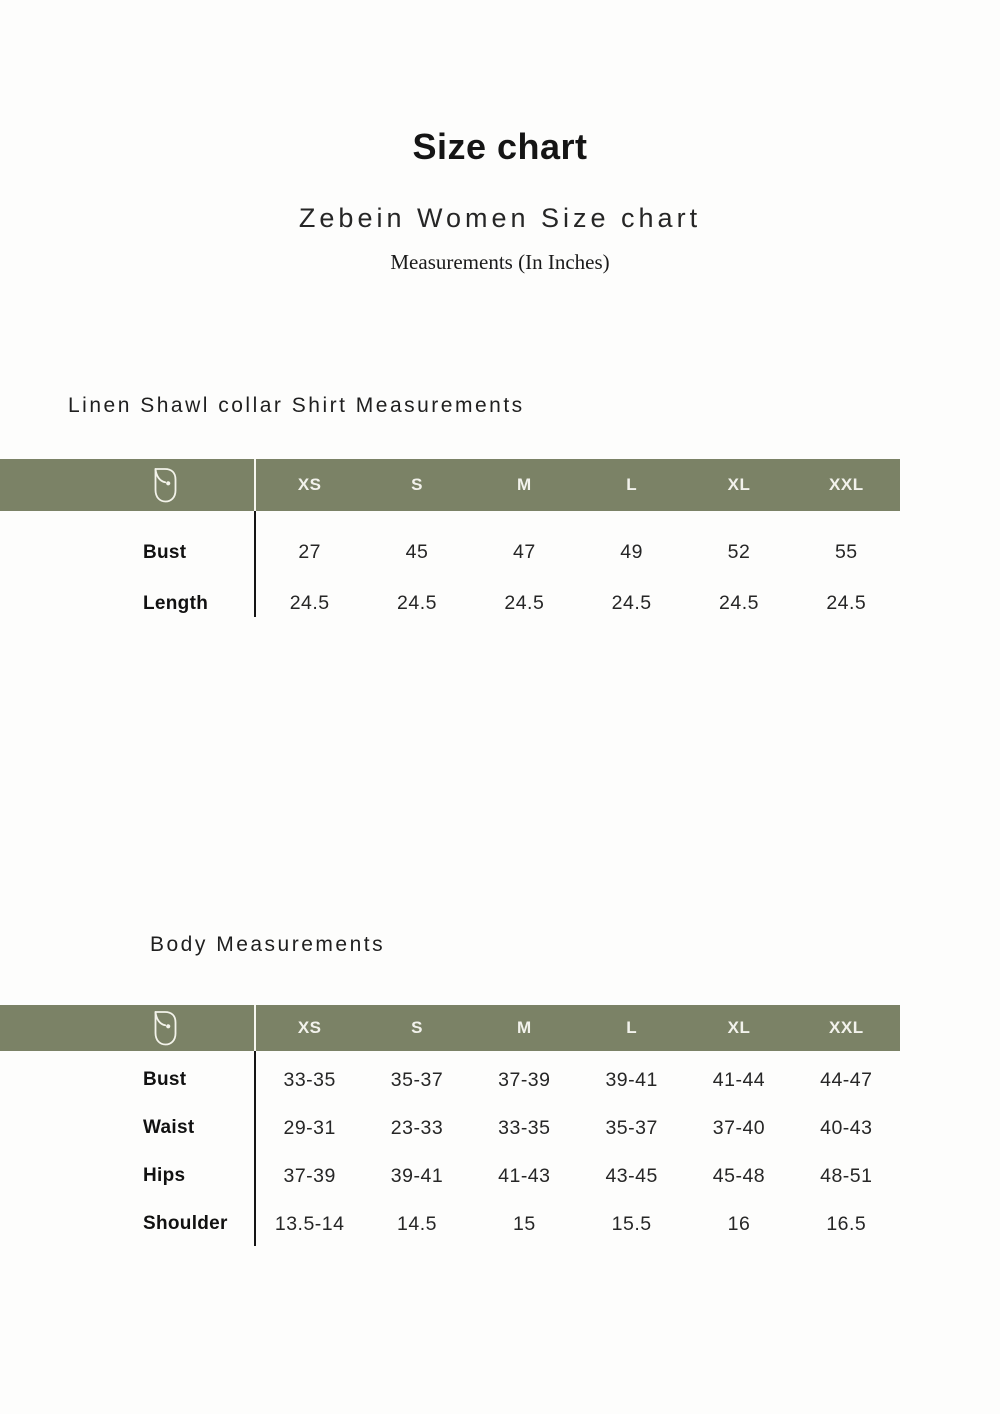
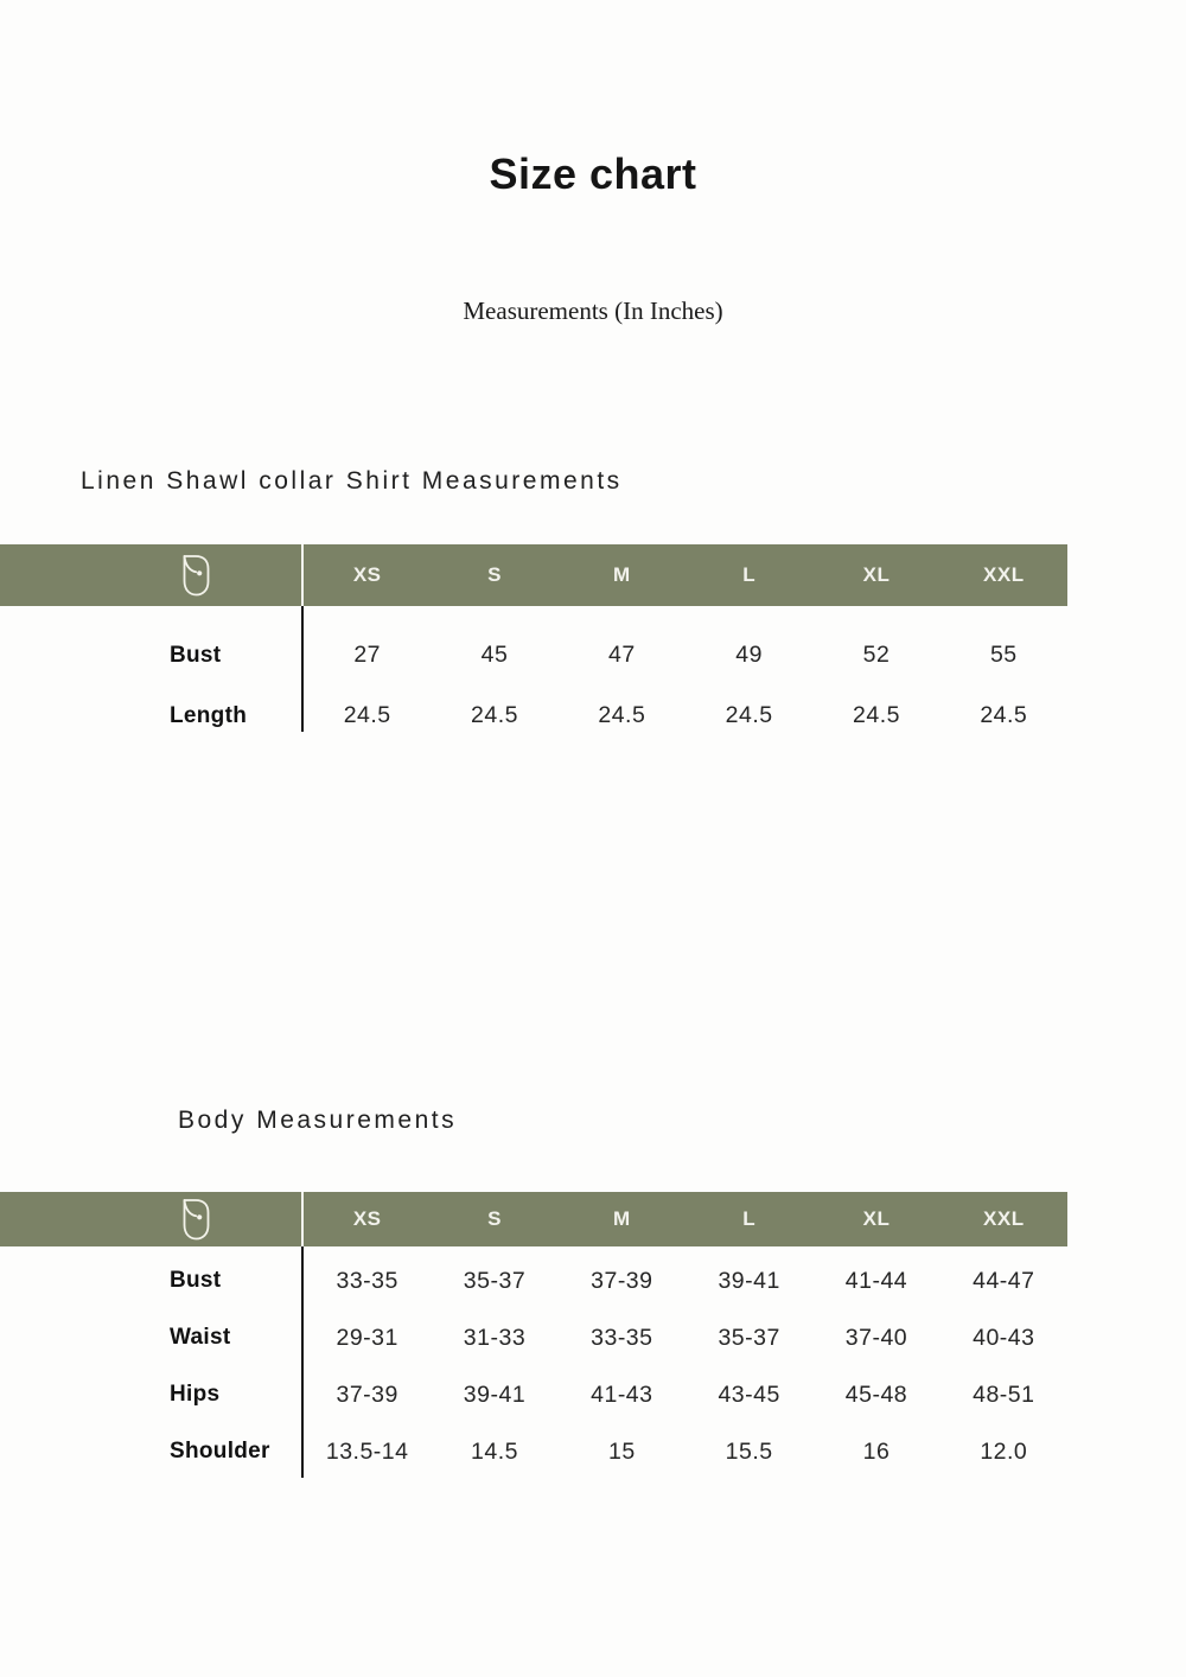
  Size chart
- Zebein Women Size chart
  Measurements (In Inches)
  Linen Shawl collar Shirt Measurements
  XS
  S
  M
  L
  XL
  XXL
  Bust
  27
  45
  47
  49
  52
  55
  Length
  24.5
  24.5
  24.5
  24.5
  24.5
  24.5
  Body Measurements
  XS
  S
  M
  L
  XL
  XXL
  Bust
  33-35
  35-37
  37-39
  39-41
  41-44
  44-47
  Waist
  29-31
- 23-33
+ 31-33
  33-35
  35-37
  37-40
  40-43
  Hips
  37-39
  39-41
  41-43
  43-45
  45-48
  48-51
  Shoulder
  13.5-14
  14.5
  15
  15.5
  16
- 16.5
+ 12.0
